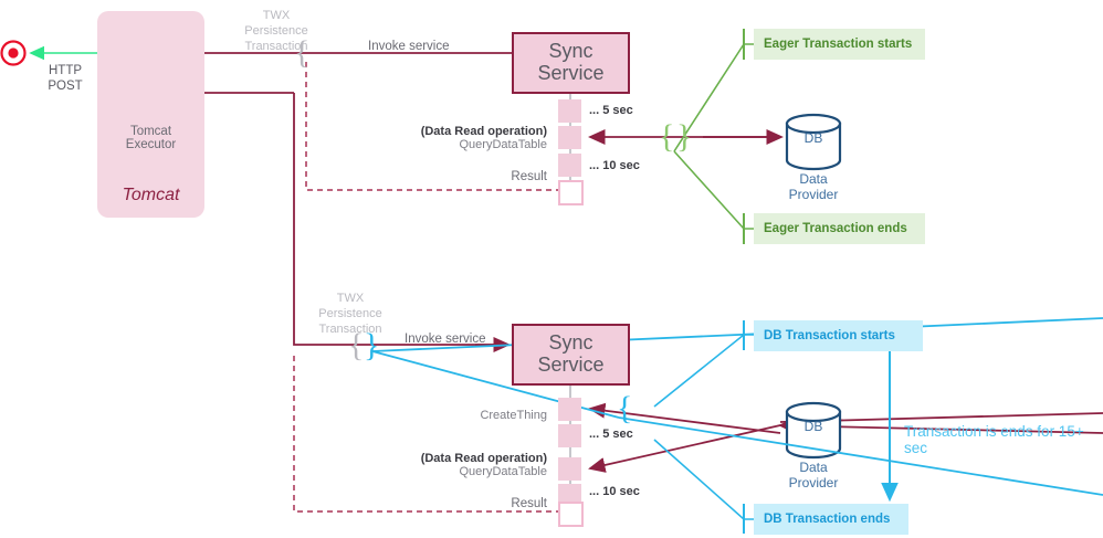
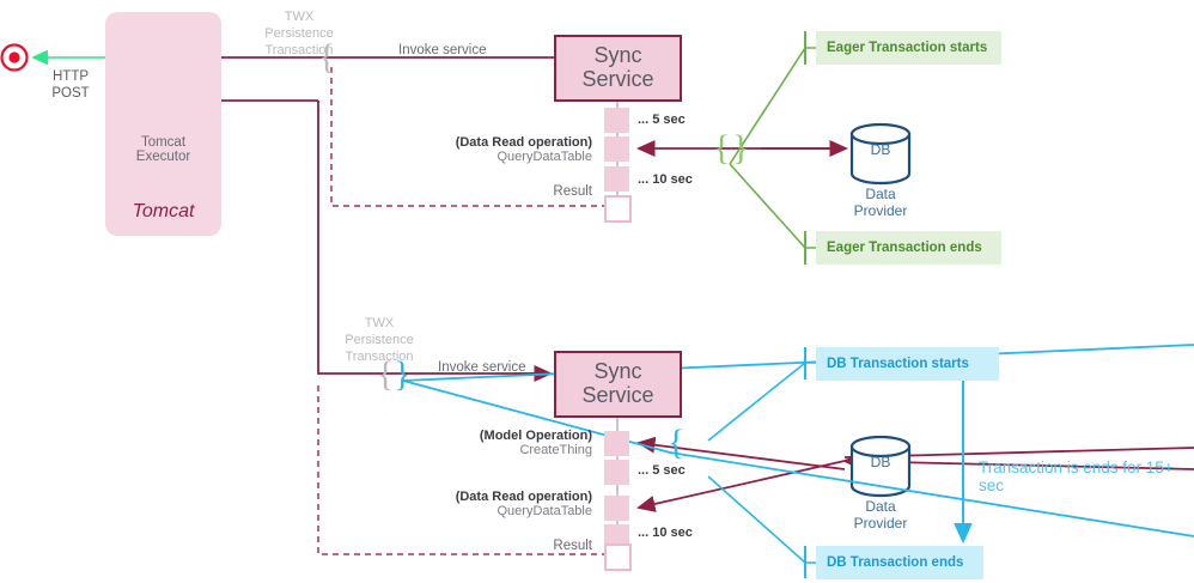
  Tomcat
  Executor
  Tomcat
  HTTP
  POST
  TWX
  Persistence
  Transaction
  {
  Invoke service
  Sync
  Service
  ... 5 sec
  (Data Read operation)
  QueryDataTable
  ... 10 sec
  Result
  {
  }
  Eager Transaction starts
  Eager Transaction ends
  DB
  Data
  Provider
  TWX
  Persistence
  Transaction
  {
  }
  Invoke service
  Sync
  Service
+ (Model Operation)
  CreateThing
  ... 5 sec
  (Data Read operation)
  QueryDataTable
  ... 10 sec
  Result
  {
  DB Transaction starts
  DB Transaction ends
  Transaction is ends for 15+ sec
  DB
  Data
  Provider
